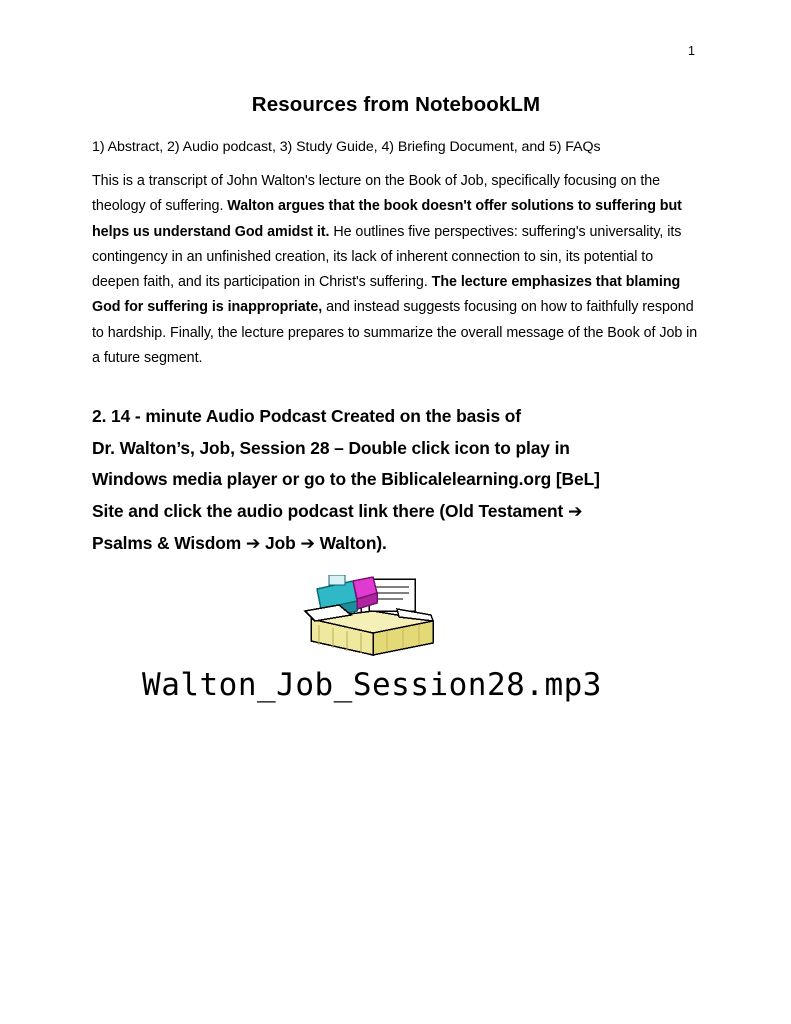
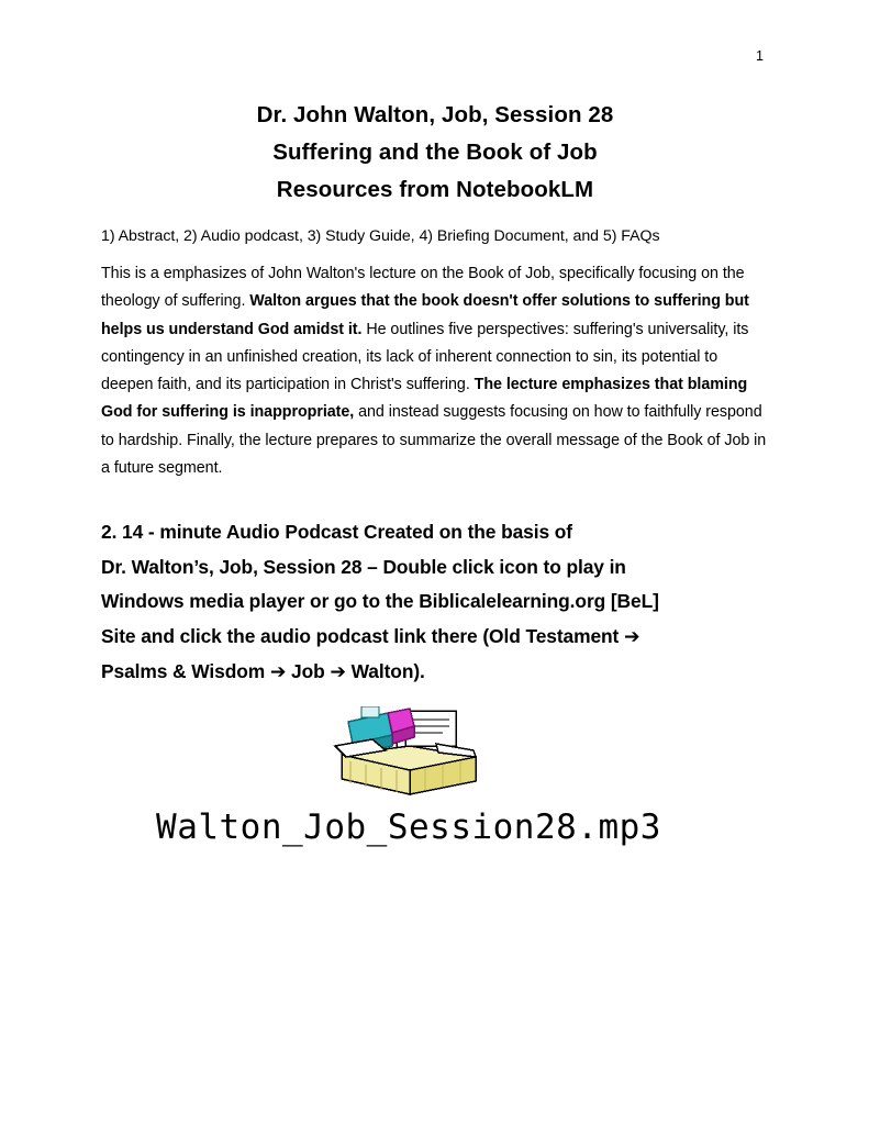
  1
+ Dr. John Walton, Job, Session 28
+ Suffering and the Book of Job
  Resources from NotebookLM
  1) Abstract, 2) Audio podcast, 3) Study Guide, 4) Briefing Document, and 5) FAQs
- This is a transcript of John Walton's lecture on the Book of Job, specifically focusing on the theology of suffering. Walton argues that the book doesn't offer solutions to suffering but helps us understand God amidst it. He outlines five perspectives: suffering's universality, its contingency in an unfinished creation, its lack of inherent connection to sin, its potential to deepen faith, and its participation in Christ's suffering. The lecture emphasizes that blaming God for suffering is inappropriate, and instead suggests focusing on how to faithfully respond to hardship. Finally, the lecture prepares to summarize the overall message of the Book of Job in a future segment.
+ This is a emphasizes of John Walton's lecture on the Book of Job, specifically focusing on the theology of suffering. Walton argues that the book doesn't offer solutions to suffering but helps us understand God amidst it. He outlines five perspectives: suffering's universality, its contingency in an unfinished creation, its lack of inherent connection to sin, its potential to deepen faith, and its participation in Christ's suffering. The lecture emphasizes that blaming God for suffering is inappropriate, and instead suggests focusing on how to faithfully respond to hardship. Finally, the lecture prepares to summarize the overall message of the Book of Job in a future segment.
  2. 14 - minute Audio Podcast Created on the basis of
  Dr. Walton’s, Job, Session 28 – Double click icon to play in
  Windows media player or go to the Biblicalelearning.org [BeL]
  Site and click the audio podcast link there (Old Testament ➔
  Psalms & Wisdom ➔ Job ➔ Walton).
  Walton_Job_Session28.mp3
